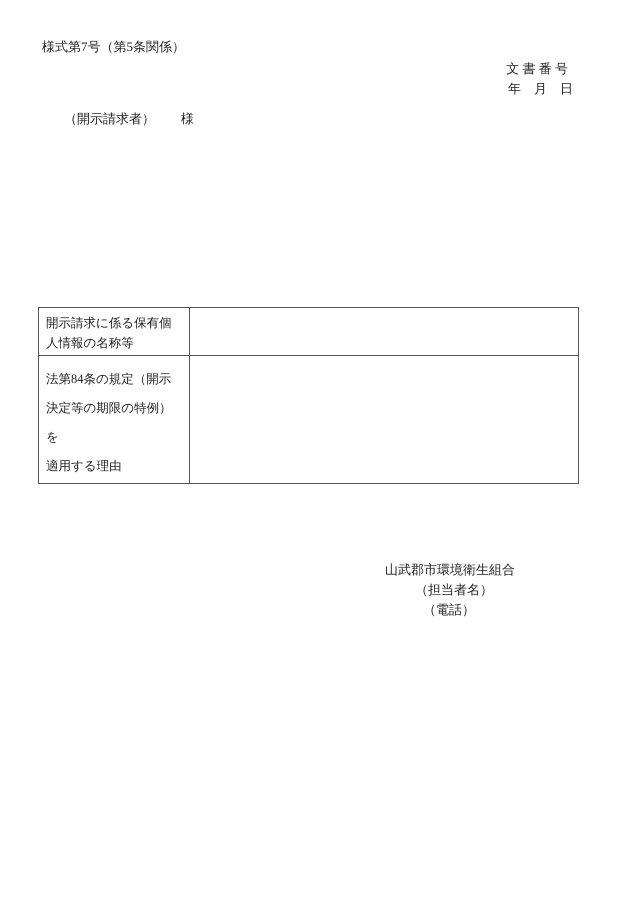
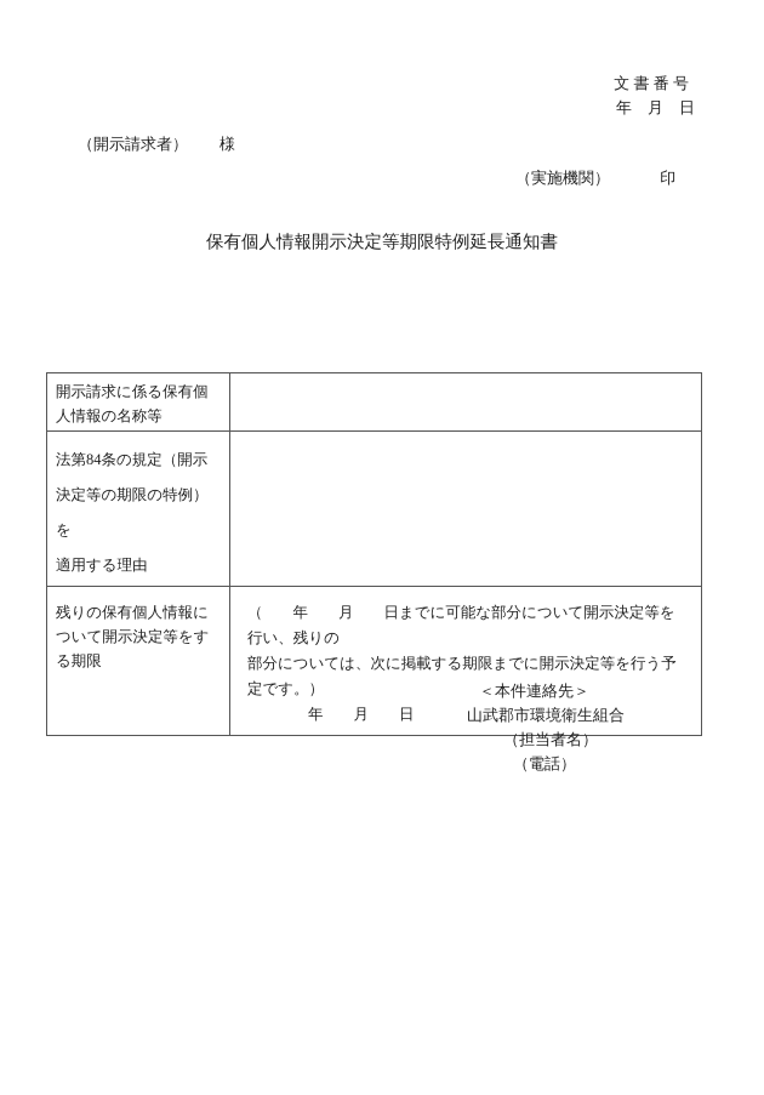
- 様式第7号（第5条関係）
  文 書 番 号
  年 月 日
  （開示請求者） 様
+ （実施機関） 印
+ 保有個人情報開示決定等期限特例延長通知書
  開示請求に係る保有個 人情報の名称等
  法第84条の規定（開示 決定等の期限の特例）を 適用する理由
+ 残りの保有個人情報に ついて開示決定等をす る期限	（ 年 月 日までに可能な部分について開示決定等を行い、残りの 部分については、次に掲載する期限までに開示決定等を行う予定です。） 年 月 日
+ ＜本件連絡先＞
  山武郡市環境衛生組合
  （担当者名）
  （電話）
